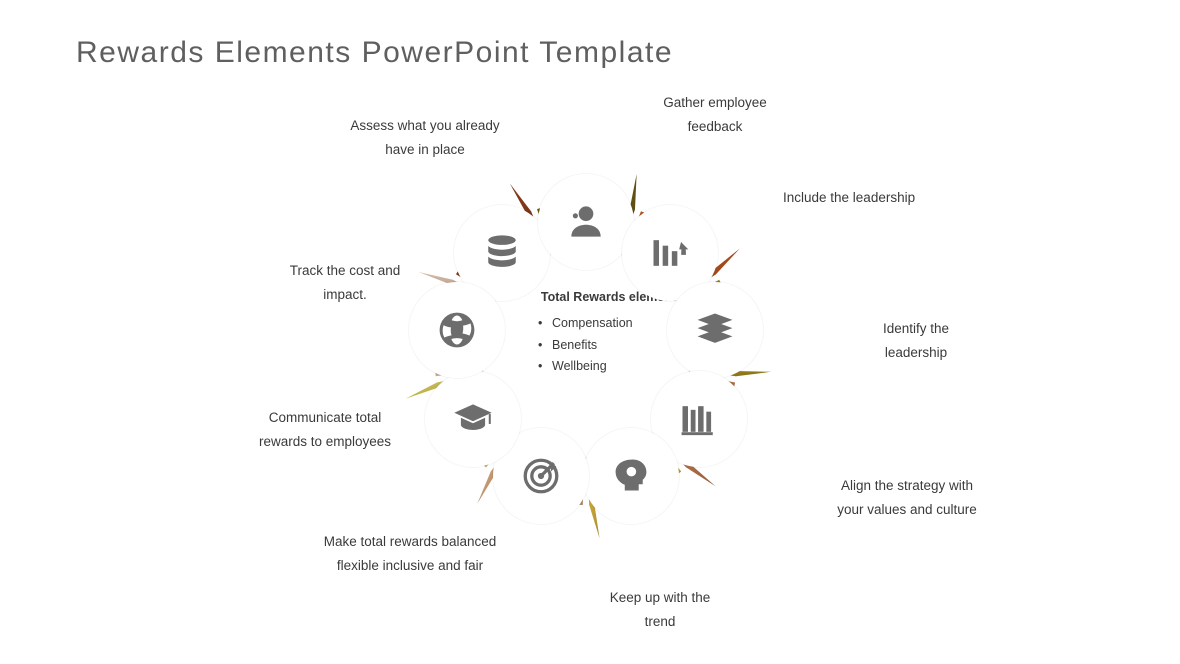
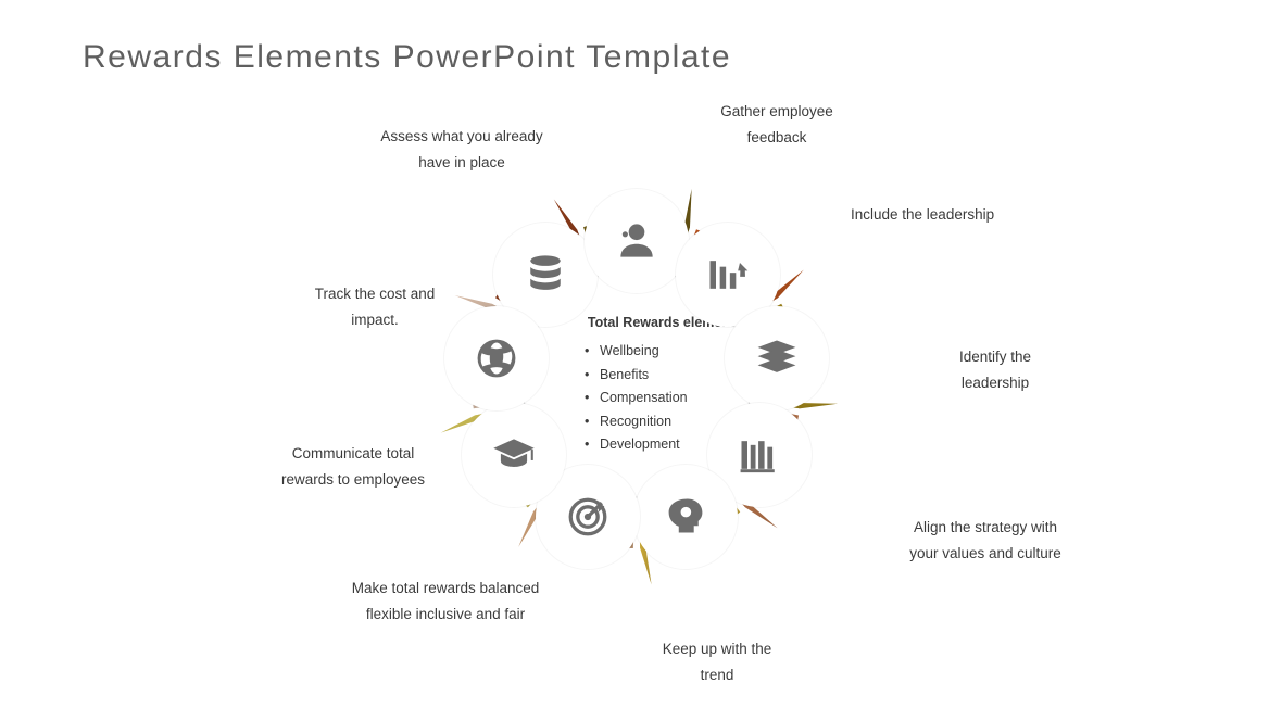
  Rewards Elements PowerPoint Template
  Assess what you already
  have in place
  Gather employee
  feedback
  Include the leadership
  Identify the
  leadership
  Align the strategy with
  your values and culture
  Keep up with the
  trend
  Make total rewards balanced
  flexible inclusive and fair
  Communicate total
  rewards to employees
  Track the cost and
  impact.
  Total Rewards ele
- Compensation
+ Wellbeing
  Benefits
- Wellbeing
+ Compensation
+ Recognition
+ Development
